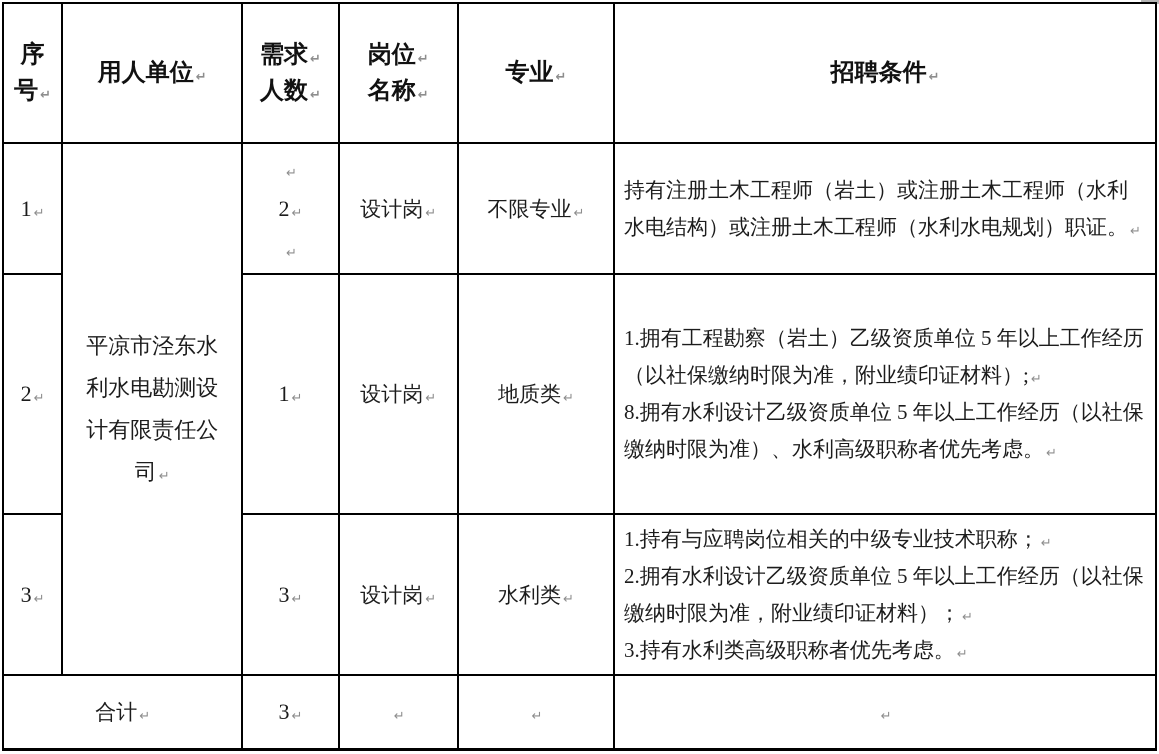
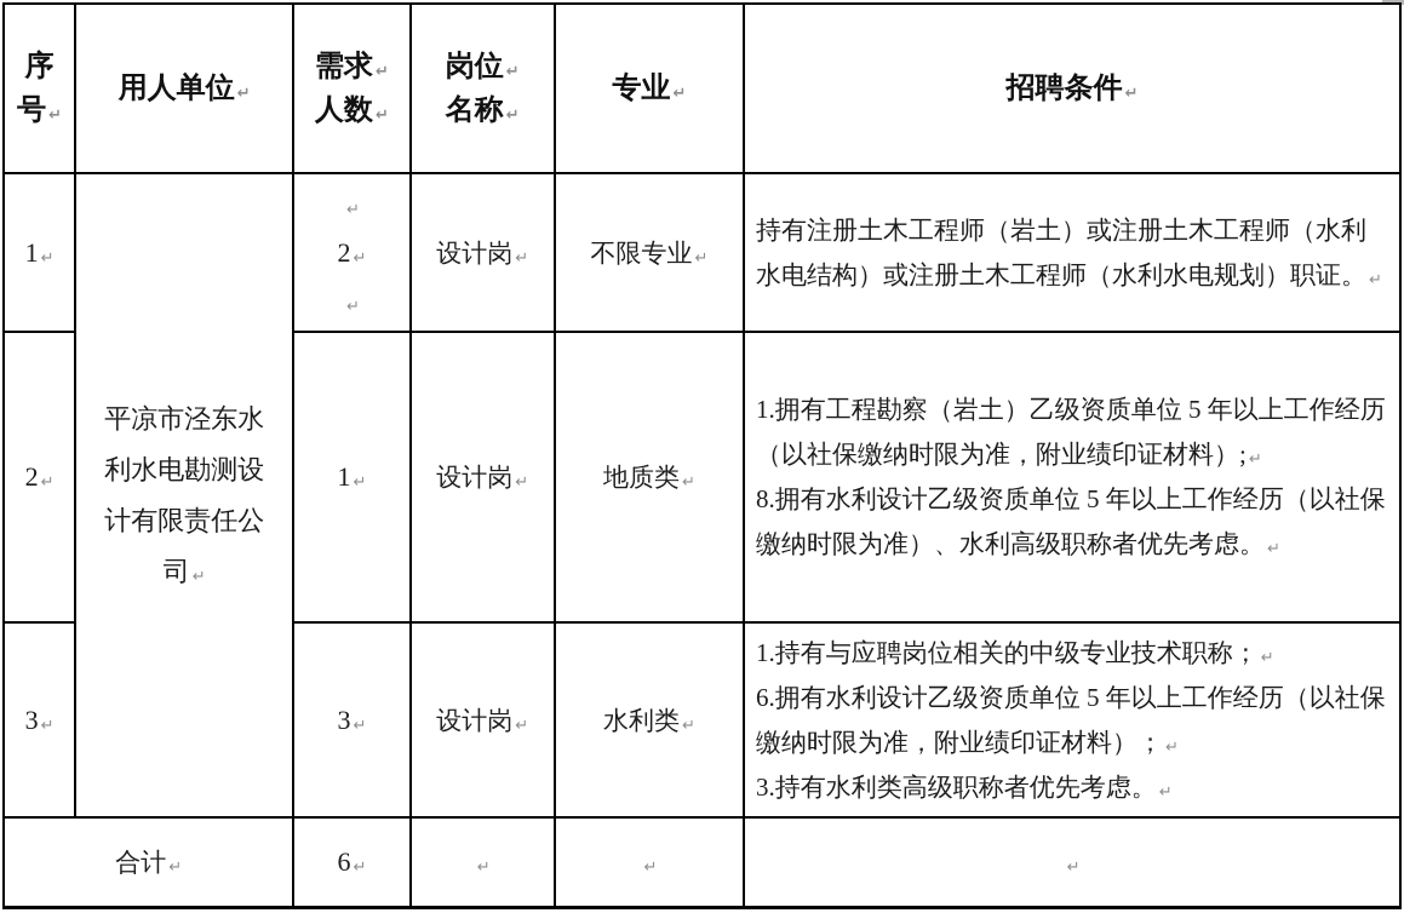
  序 号 ↵	用人单位 ↵	需求 ↵ 人数 ↵	岗位 ↵ 名称 ↵	专业 ↵	招聘条件 ↵
  1 ↵	平凉市泾东水 利水电勘测设 计有限责任公 司 ↵	↵ 2 ↵ ↵	设计岗 ↵	不限专业 ↵	持有注册土木工程师（岩土）或注册土木工程师（水利水电结构）或注册土木工程师（水利水电规划）职证。 ↵
  2 ↵	1 ↵	设计岗 ↵	地质类 ↵	1.拥有工程勘察（岩土）乙级资质单位 5 年以上工作经历（以社保缴纳时限为准，附业绩印证材料）; ↵ 8.拥有水利设计乙级资质单位 5 年以上工作经历（以社保缴纳时限为准）、水利高级职称者优先考虑。 ↵
- 3 ↵	3 ↵	设计岗 ↵	水利类 ↵	1.持有与应聘岗位相关的中级专业技术职称； ↵ 2.拥有水利设计乙级资质单位 5 年以上工作经历（以社保缴纳时限为准，附业绩印证材料）； ↵ 3.持有水利类高级职称者优先考虑。 ↵
+ 3 ↵	3 ↵	设计岗 ↵	水利类 ↵	1.持有与应聘岗位相关的中级专业技术职称； ↵ 6.拥有水利设计乙级资质单位 5 年以上工作经历（以社保缴纳时限为准，附业绩印证材料）； ↵ 3.持有水利类高级职称者优先考虑。 ↵
- 合计 ↵	3 ↵	↵	↵	↵
+ 合计 ↵	6 ↵	↵	↵	↵
